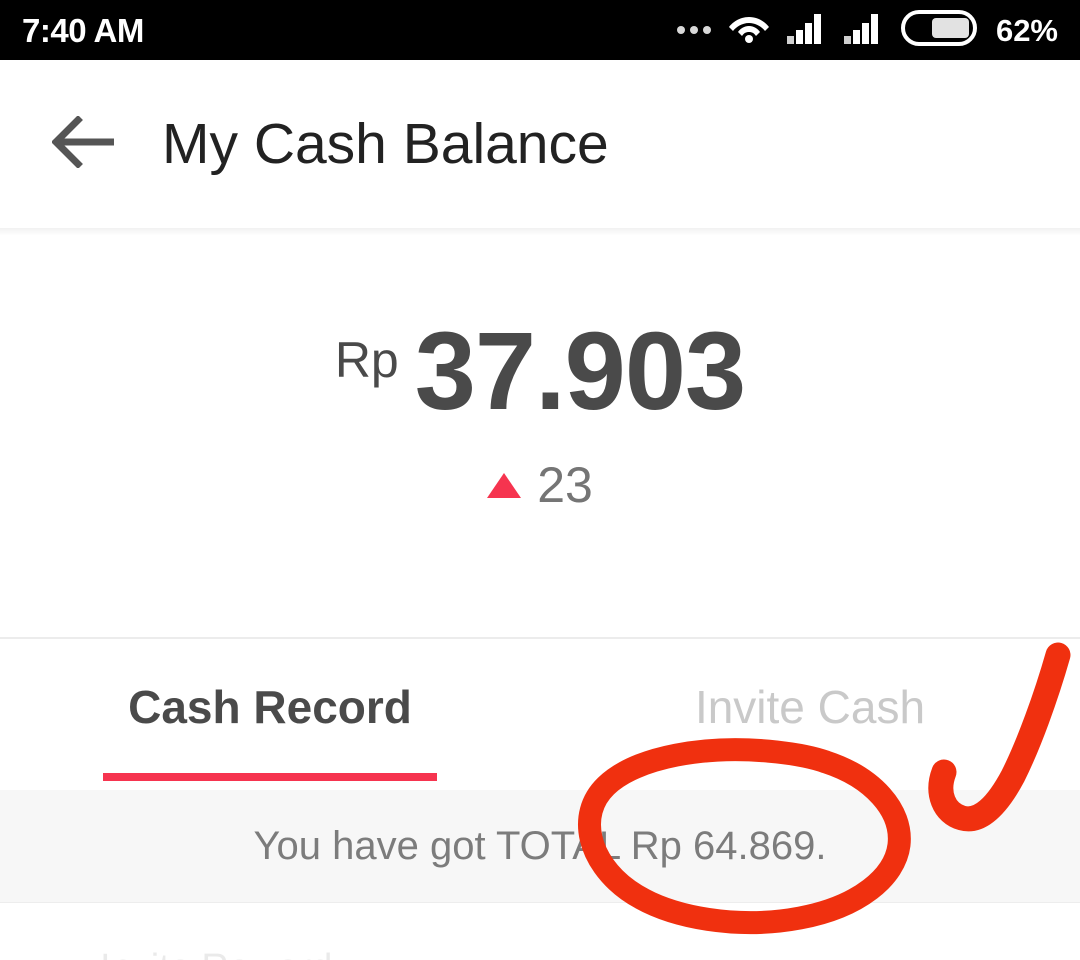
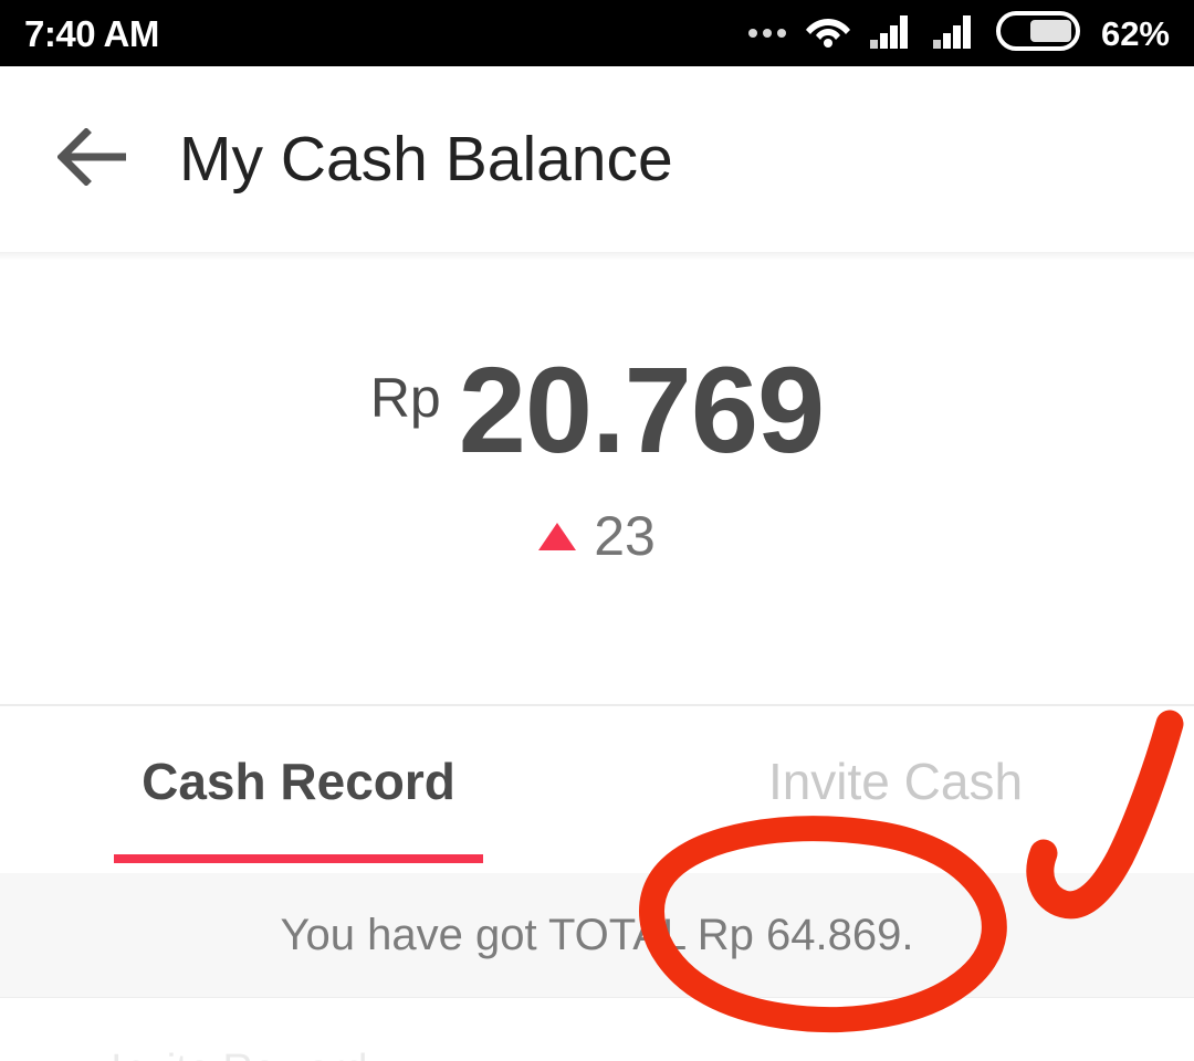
  7:40 AM
  62%
  My Cash Balance
  Rp
- 37.903
+ 20.769
  23
  Cash Record
  Invite Cash
  You have got TOTL Rp 64.869.
